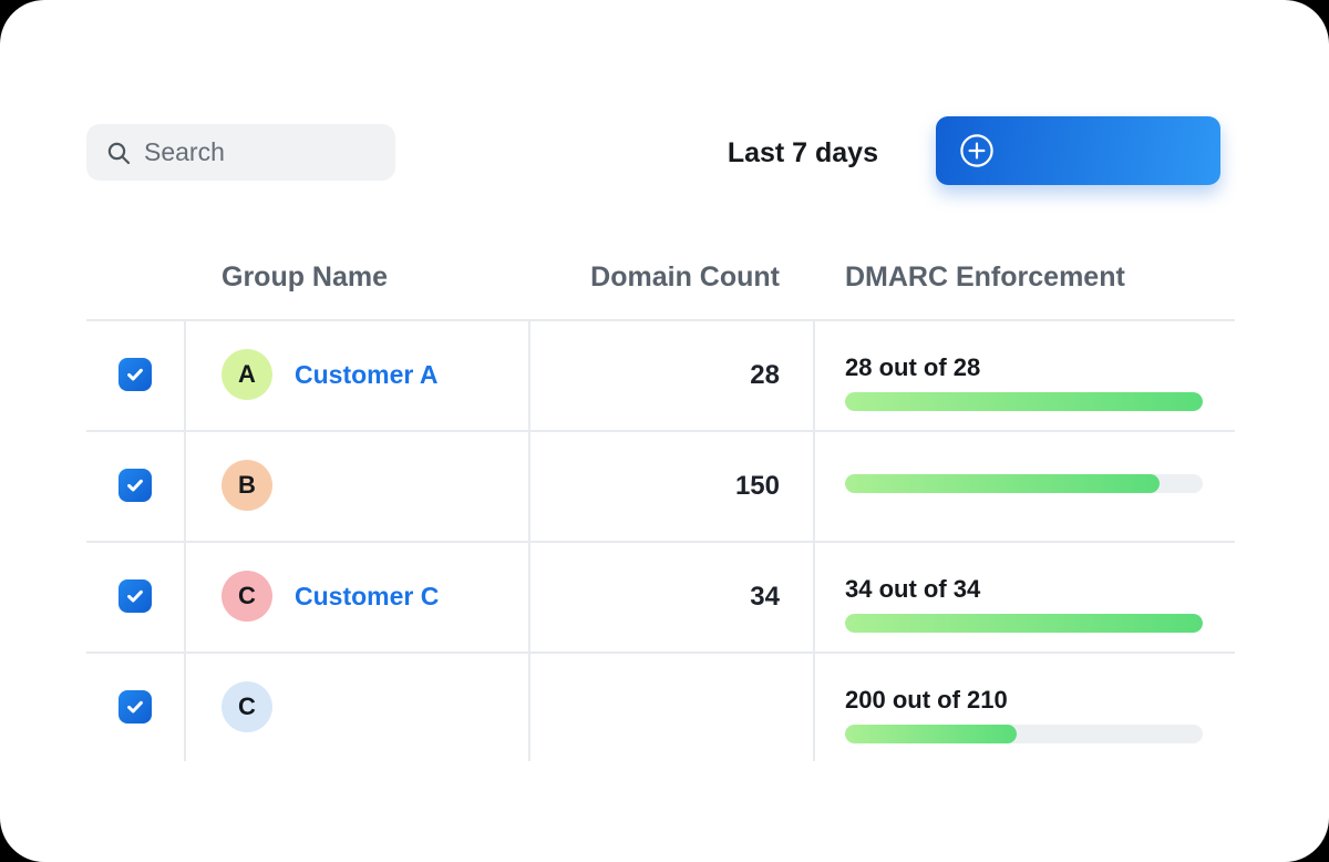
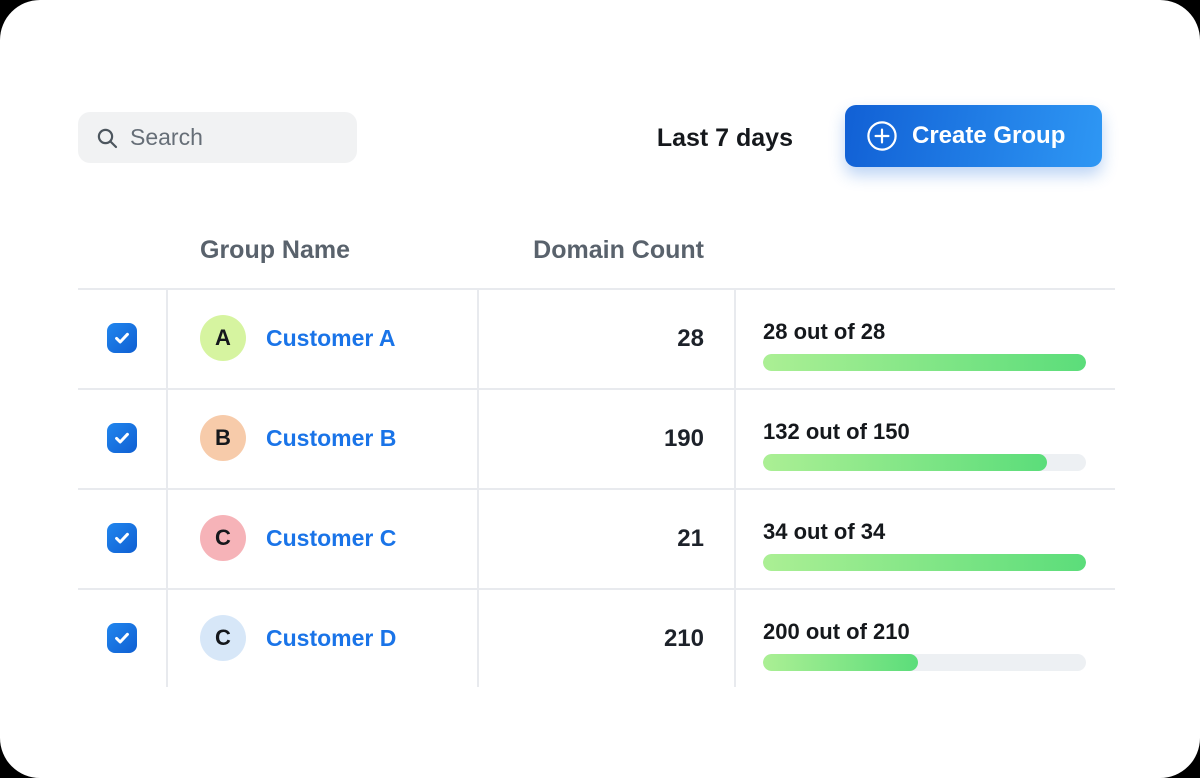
  Search
  Last 7 days
+ Create Group
  Group Name
  Domain Count
- DMARC Enforcement
  A
  Customer A
  28
  28 out of 28
  B
+ Customer B
- 150
+ 190
+ 132 out of 150
  C
  Customer C
- 34
+ 21
  34 out of 34
  C
+ Customer D
+ 210
  200 out of 210
